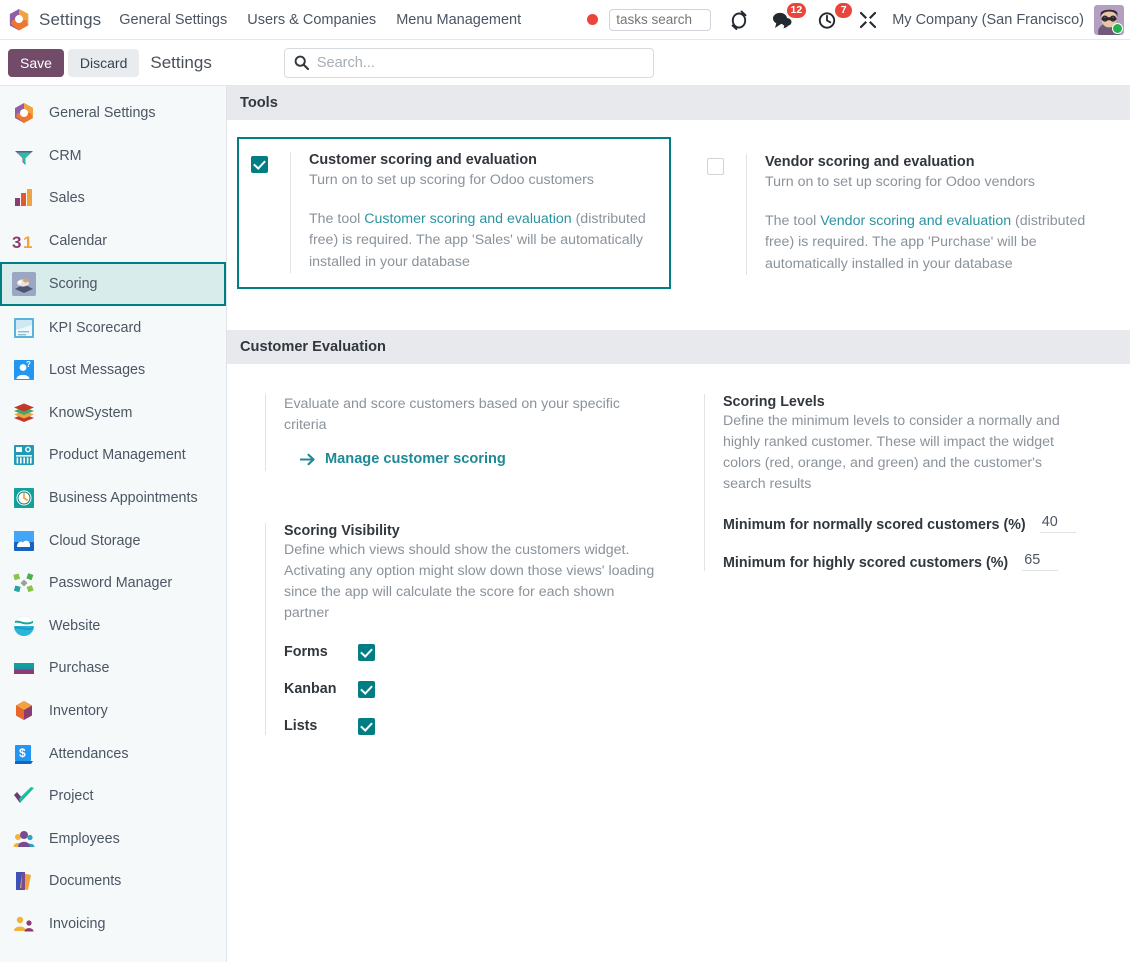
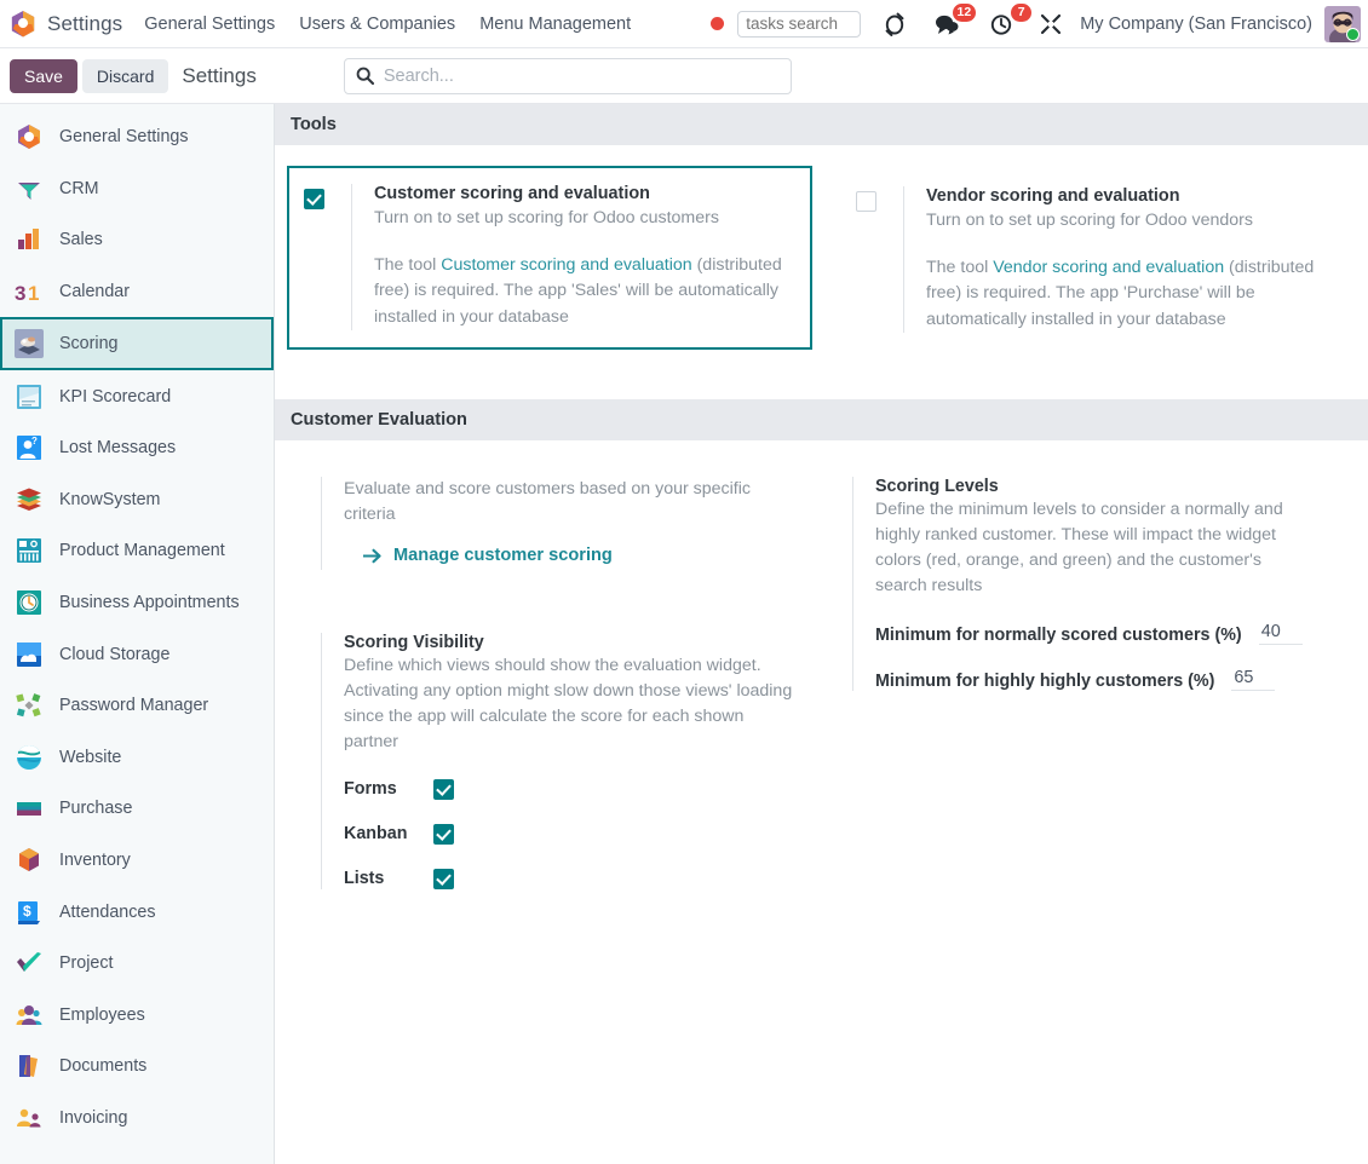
  Settings
  General Settings
  Users & Companies
  Menu Management
  tasks search
  12
  7
  My Company (San Francisco)
  Save
  Discard
  Settings
  Search...
  General Settings
  CRM
  Sales
  3
  1
  Calendar
  Scoring
  KPI Scorecard
  ?
  Lost Messages
  KnowSystem
  Product Management
  Business Appointments
  Cloud Storage
  Password Manager
  Website
  Purchase
  Inventory
  $
  Attendances
  Project
  Employees
  Documents
  Invoicing
  Tools
  Customer scoring and evaluation
  Turn on to set up scoring for Odoo customers
  The tool Customer scoring and evaluation (distributed free) is required. The app 'Sales' will be automatically installed in your database
  Vendor scoring and evaluation
  Turn on to set up scoring for Odoo vendors
  The tool Vendor scoring and evaluation (distributed free) is required. The app 'Purchase' will be automatically installed in your database
  Customer Evaluation
  Evaluate and score customers based on your specific criteria
  Manage customer scoring
  Scoring Visibility
- Define which views should show the customers widget. Activating any option might slow down those views' loading since the app will calculate the score for each shown partner
+ Define which views should show the evaluation widget. Activating any option might slow down those views' loading since the app will calculate the score for each shown partner
  Forms
  Kanban
  Lists
  Scoring Levels
  Define the minimum levels to consider a normally and highly ranked customer. These will impact the widget colors (red, orange, and green) and the customer's search results
  Minimum for normally scored customers (%)
  40
- Minimum for highly scored customers (%)
+ Minimum for highly highly customers (%)
  65
